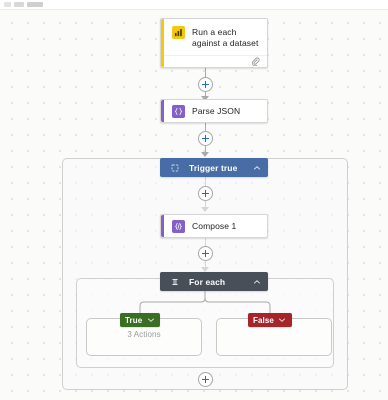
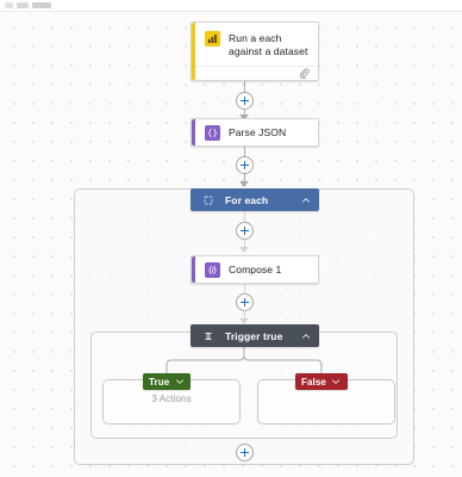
  Run a each against a dataset
  Parse JSON
- Trigger true
+ For each
  Compose 1
- For each
+ Trigger true
  True
  3 Actions
  False
